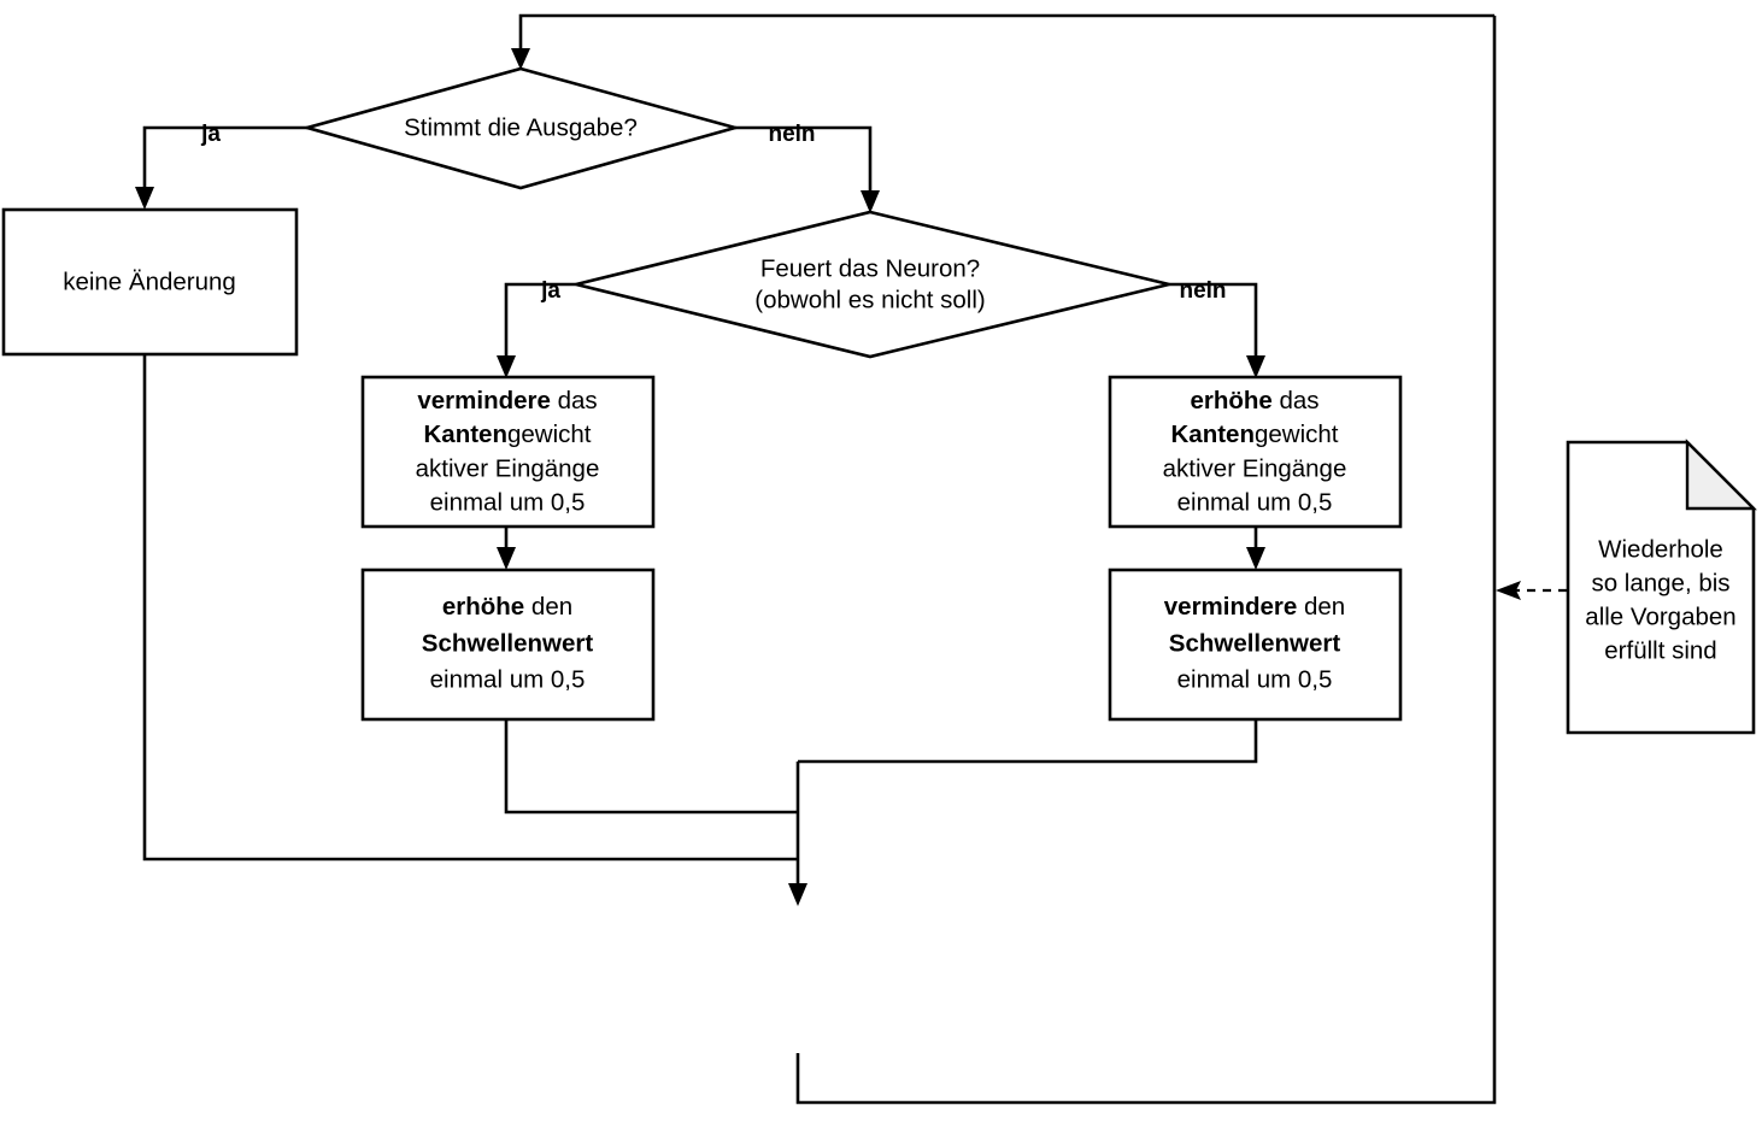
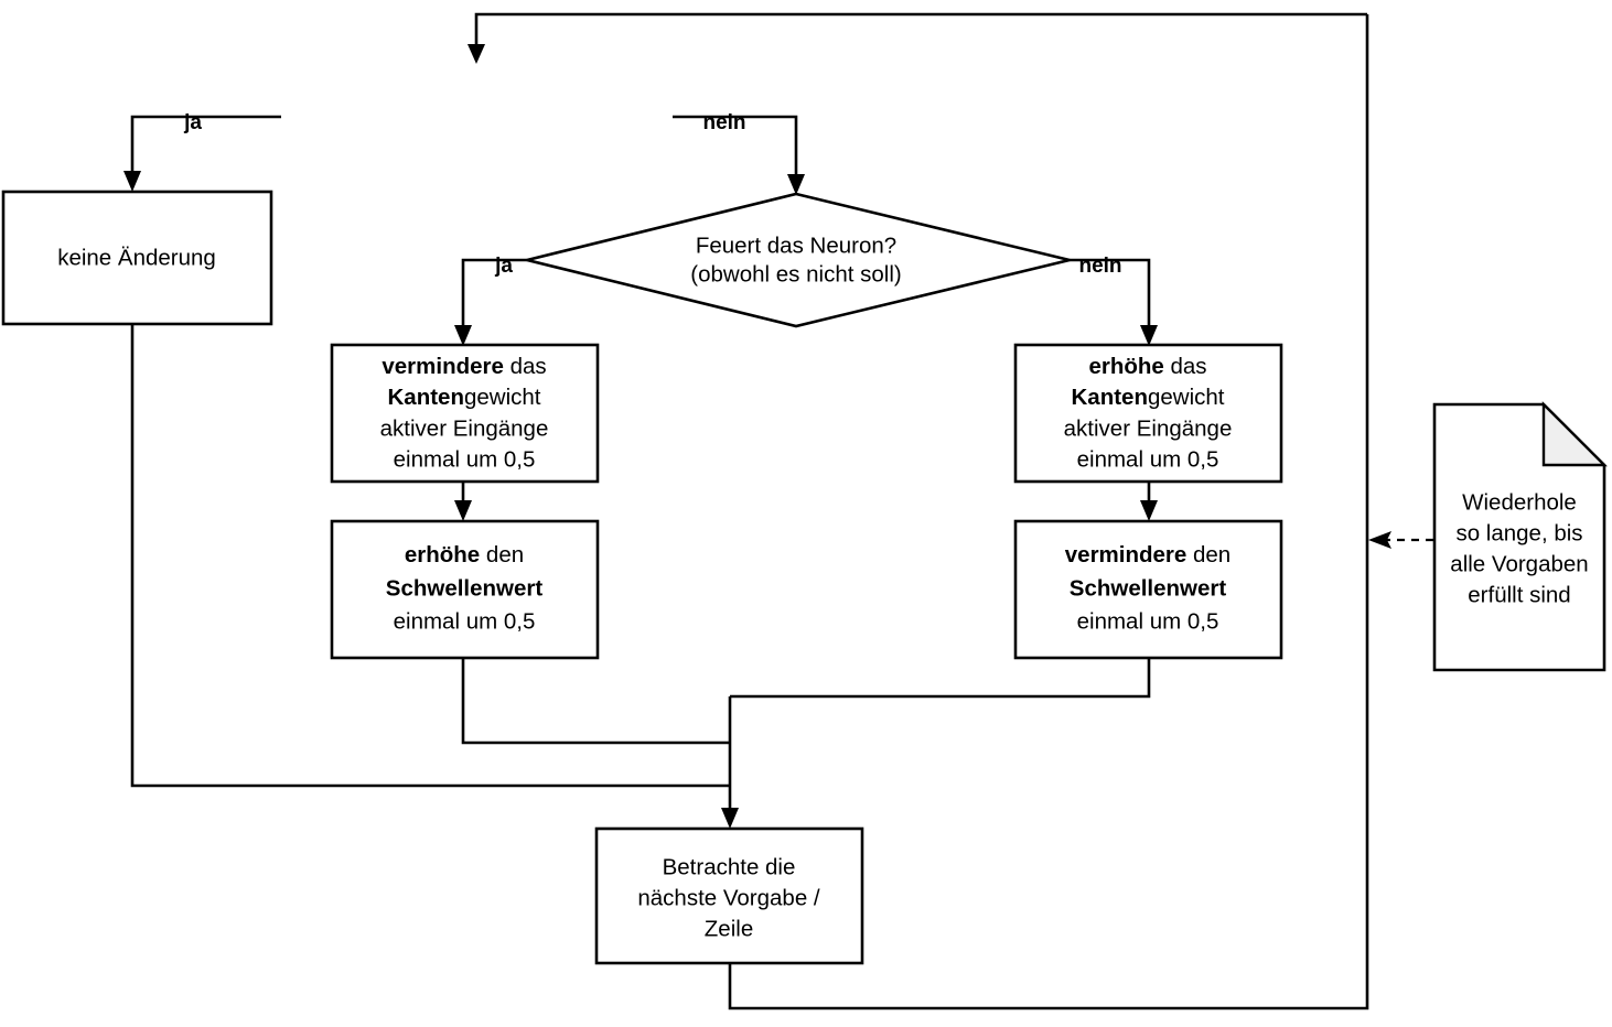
- Stimmt die Ausgabe?
  Feuert das Neuron?
  (obwohl es nicht soll)
  keine Änderung
  vermindere das
  Kantengewicht
  aktiver Eingänge
  einmal um 0,5
  erhöhe das
  Kantengewicht
  aktiver Eingänge
  einmal um 0,5
  erhöhe den
  Schwellenwert
  einmal um 0,5
  vermindere den
  Schwellenwert
  einmal um 0,5
+ Betrachte die
+ nächste Vorgabe /
+ Zeile
  Wiederhole
  so lange, bis
  alle Vorgaben
  erfüllt sind
  ja
  nein
  ja
  nein
